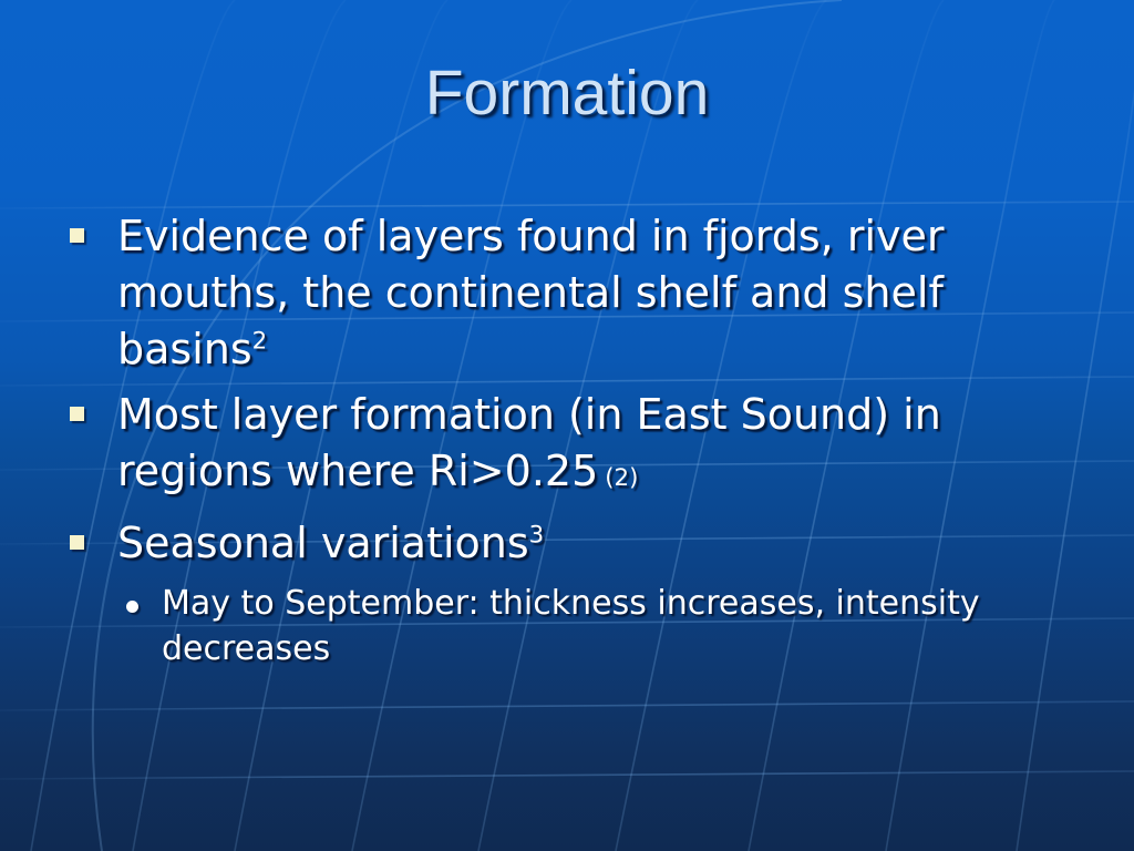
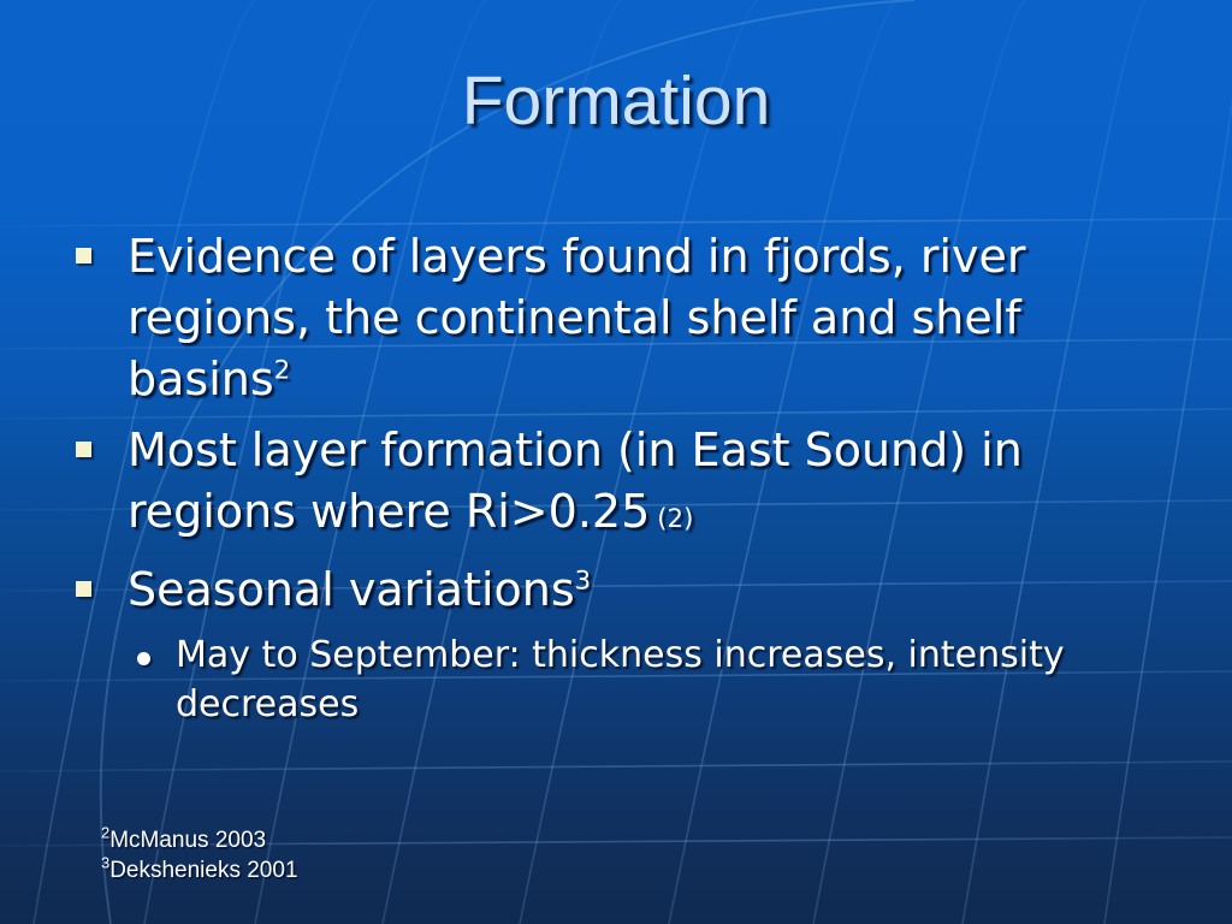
  Formation
- Evidence of layers found in fjords, river mouths, the continental shelf and shelf basins2
+ Evidence of layers found in fjords, river regions, the continental shelf and shelf basins2
  Most layer formation (in East Sound) in regions where Ri>0.25 (2)
  Seasonal variations3
  May to September: thickness increases, intensity decreases
+ 2McManus 2003
+ 3Dekshenieks 2001
